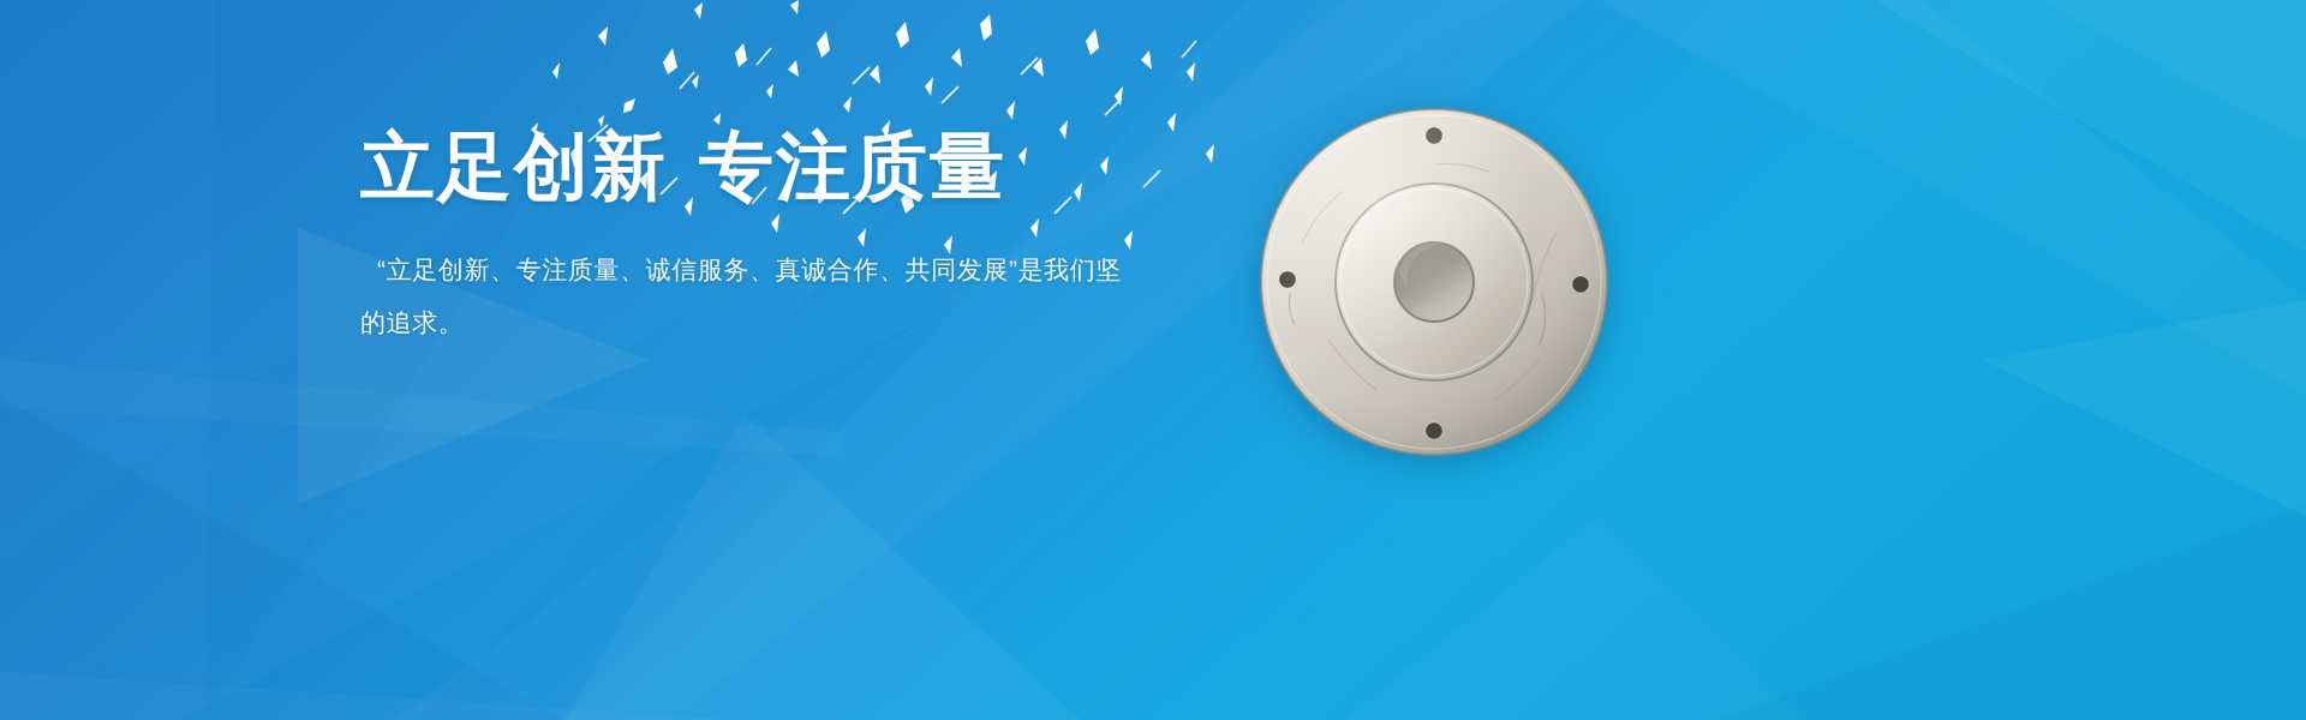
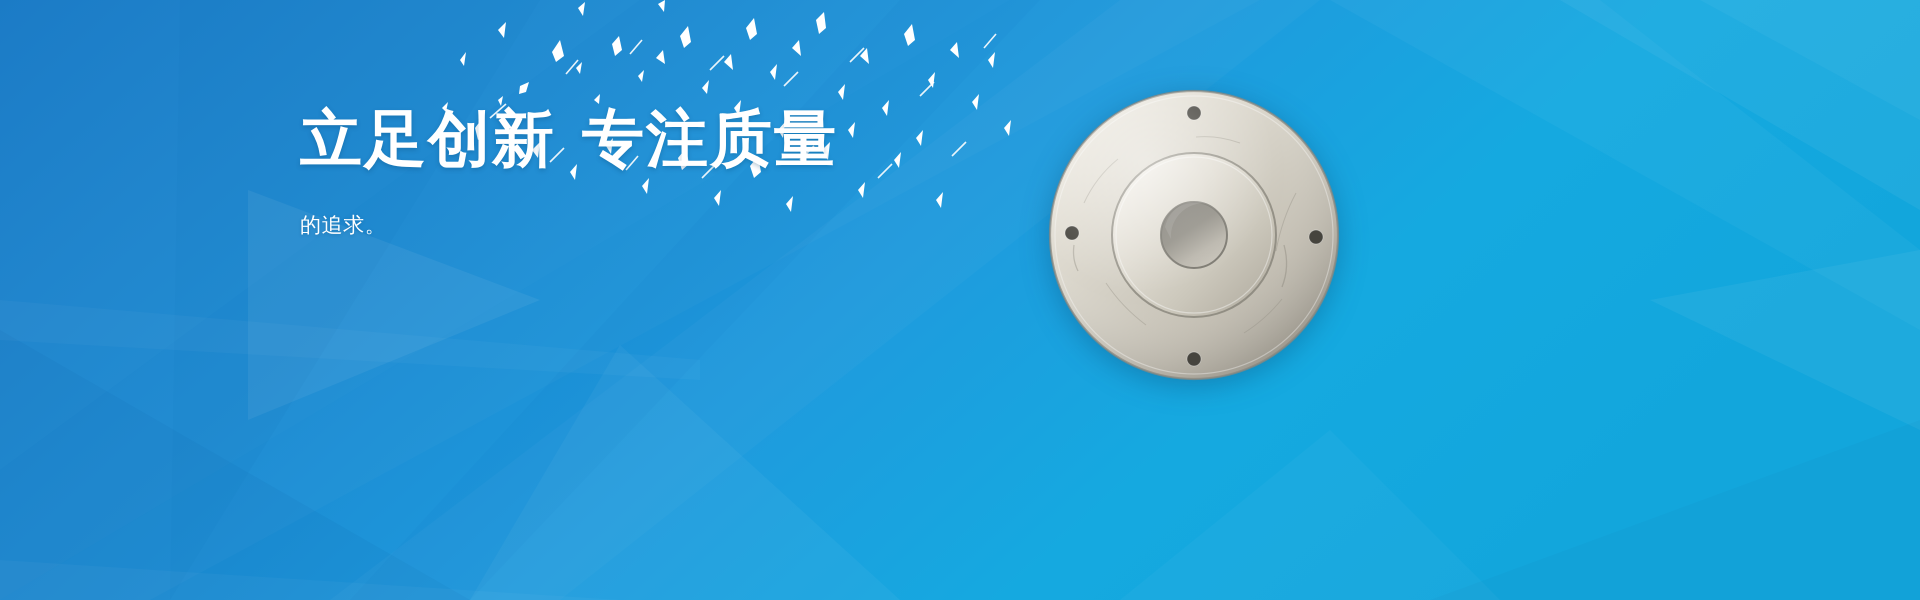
  立足创新 专注质量
- “立足创新、专注质量、诚信服务、真诚合作、共同发展”是我们坚
  的追求。
